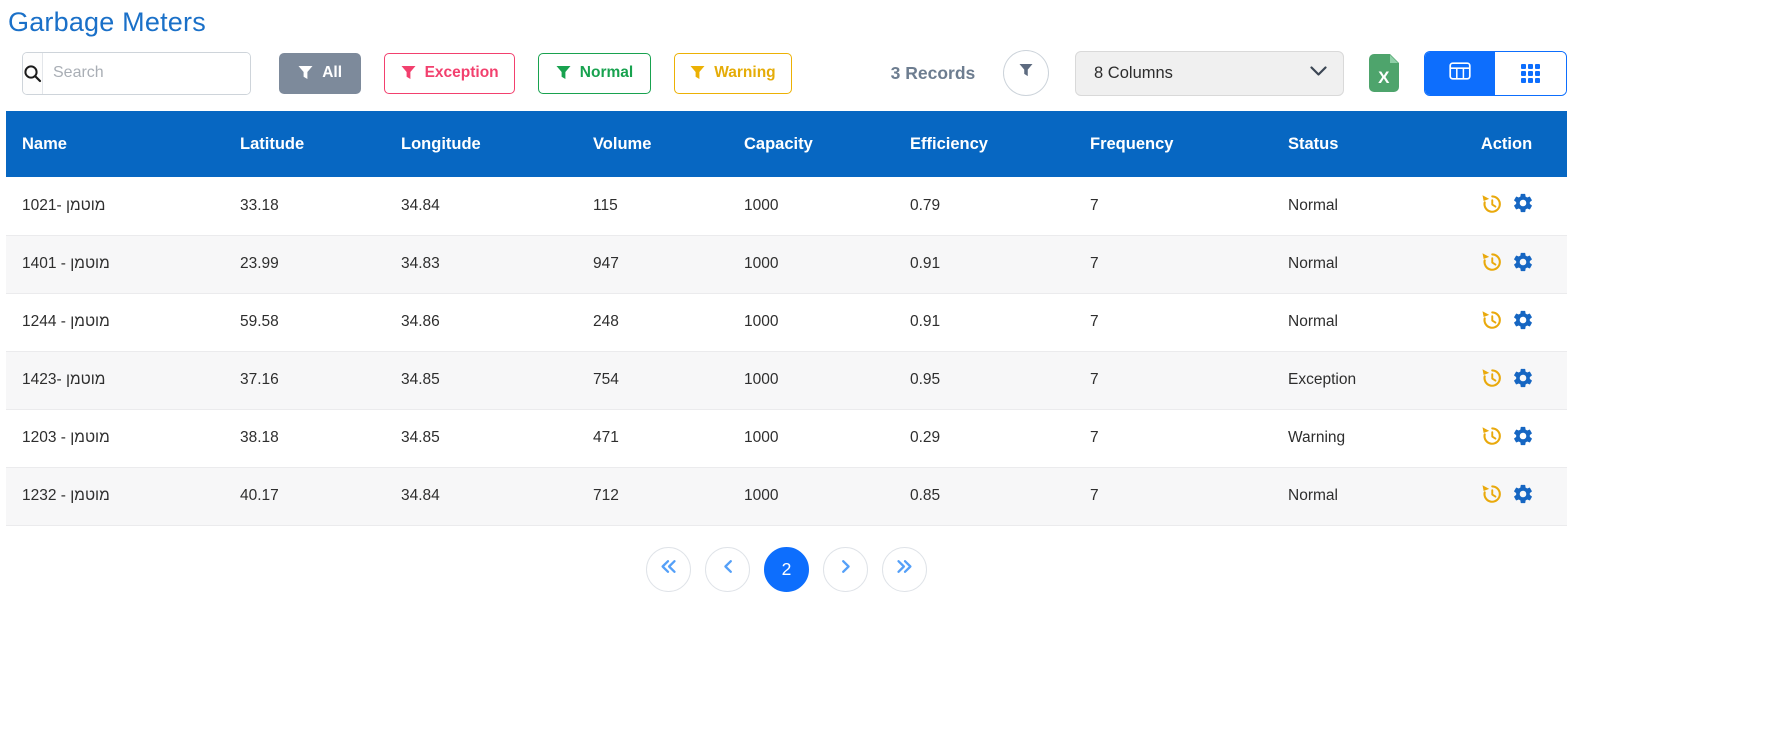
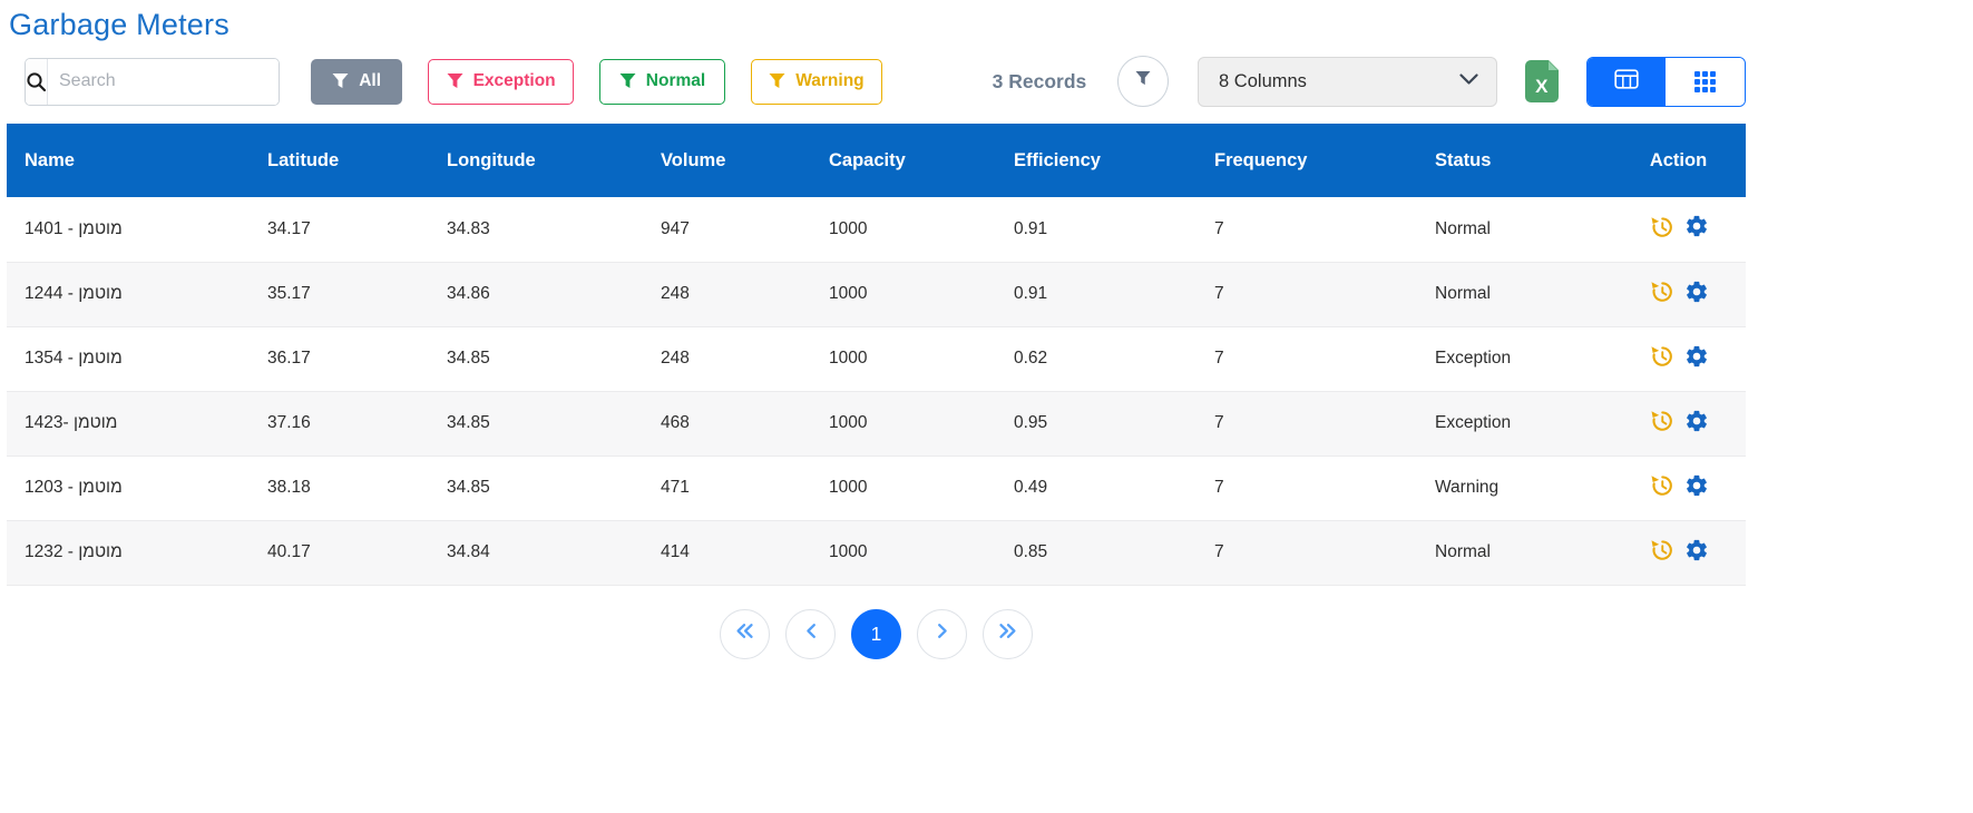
  Garbage Meters
  Search
  All
  Exception
  Normal
  Warning
  3 Records
  8 Columns
  X
  Name	Latitude	Longitude	Volume	Capacity	Efficiency	Frequency	Status	Action
- 1021- מוטמן	33.18	34.84	115	1000	0.79	7	Normal
- 1401 - מוטמן	23.99	34.83	947	1000	0.91	7	Normal
+ 1401 - מוטמן	34.17	34.83	947	1000	0.91	7	Normal
- 1244 - מוטמן	59.58	34.86	248	1000	0.91	7	Normal
+ 1244 - מוטמן	35.17	34.86	248	1000	0.91	7	Normal
+ 1354 - מוטמן	36.17	34.85	248	1000	0.62	7	Exception
- 1423- מוטמן	37.16	34.85	754	1000	0.95	7	Exception
+ 1423- מוטמן	37.16	34.85	468	1000	0.95	7	Exception
- 1203 - מוטמן	38.18	34.85	471	1000	0.29	7	Warning
+ 1203 - מוטמן	38.18	34.85	471	1000	0.49	7	Warning
- 1232 - מוטמן	40.17	34.84	712	1000	0.85	7	Normal
+ 1232 - מוטמן	40.17	34.84	414	1000	0.85	7	Normal
- 2
+ 1
